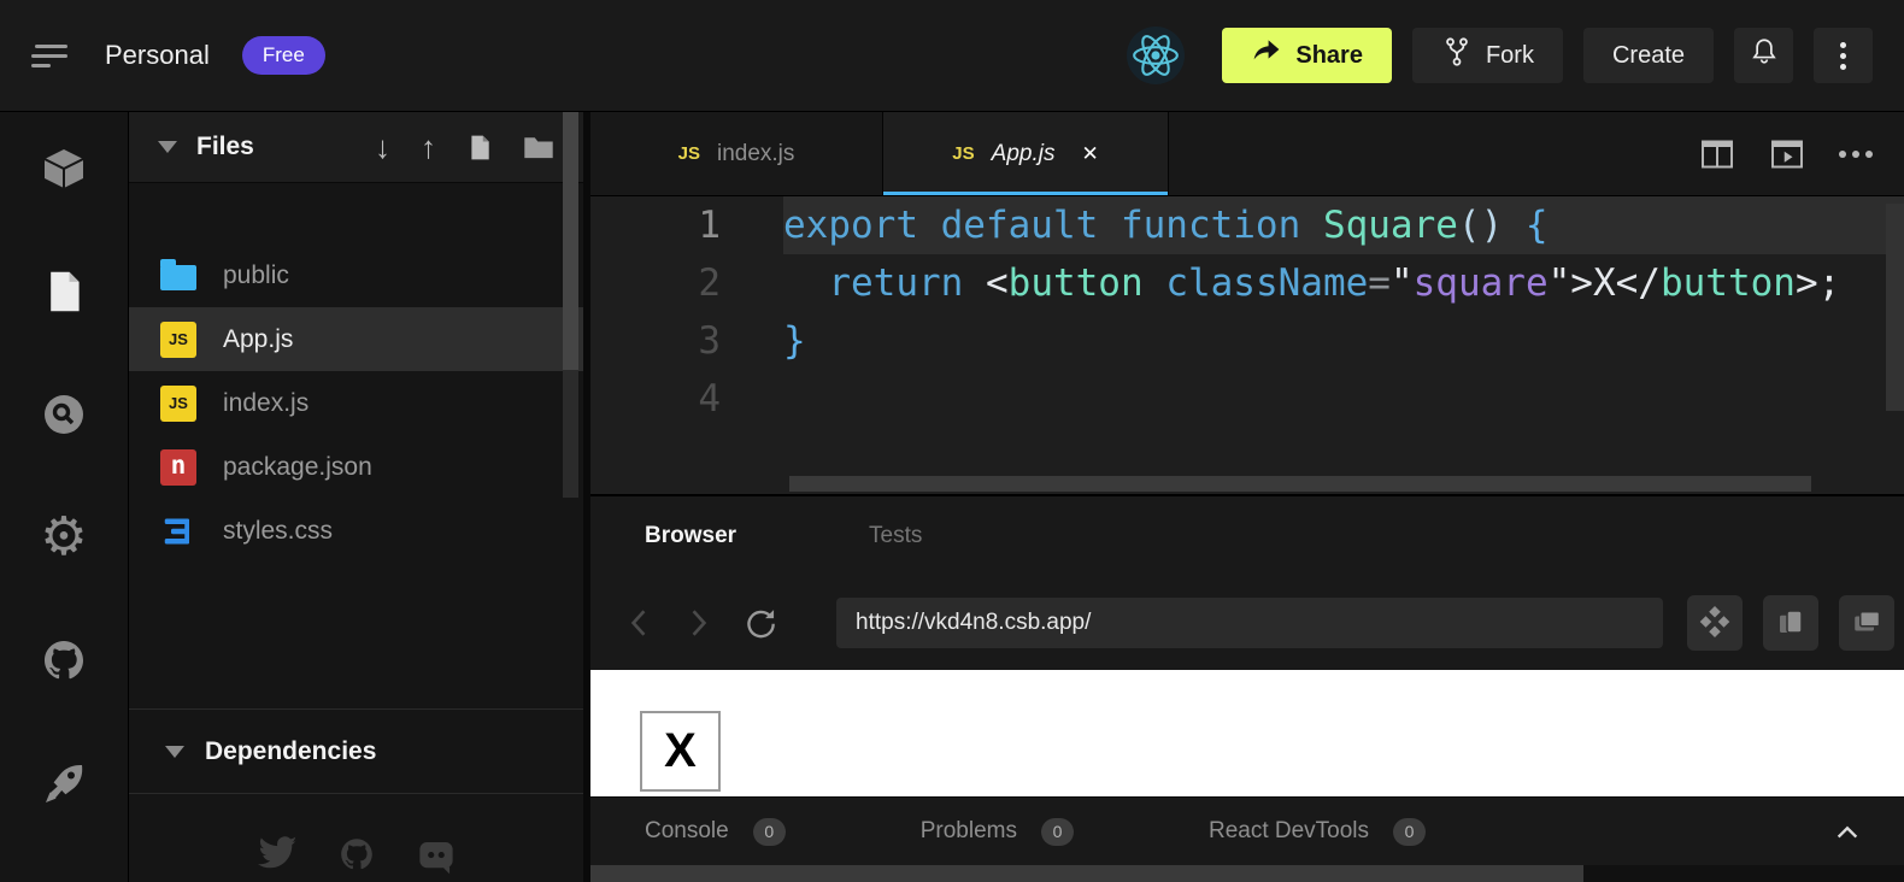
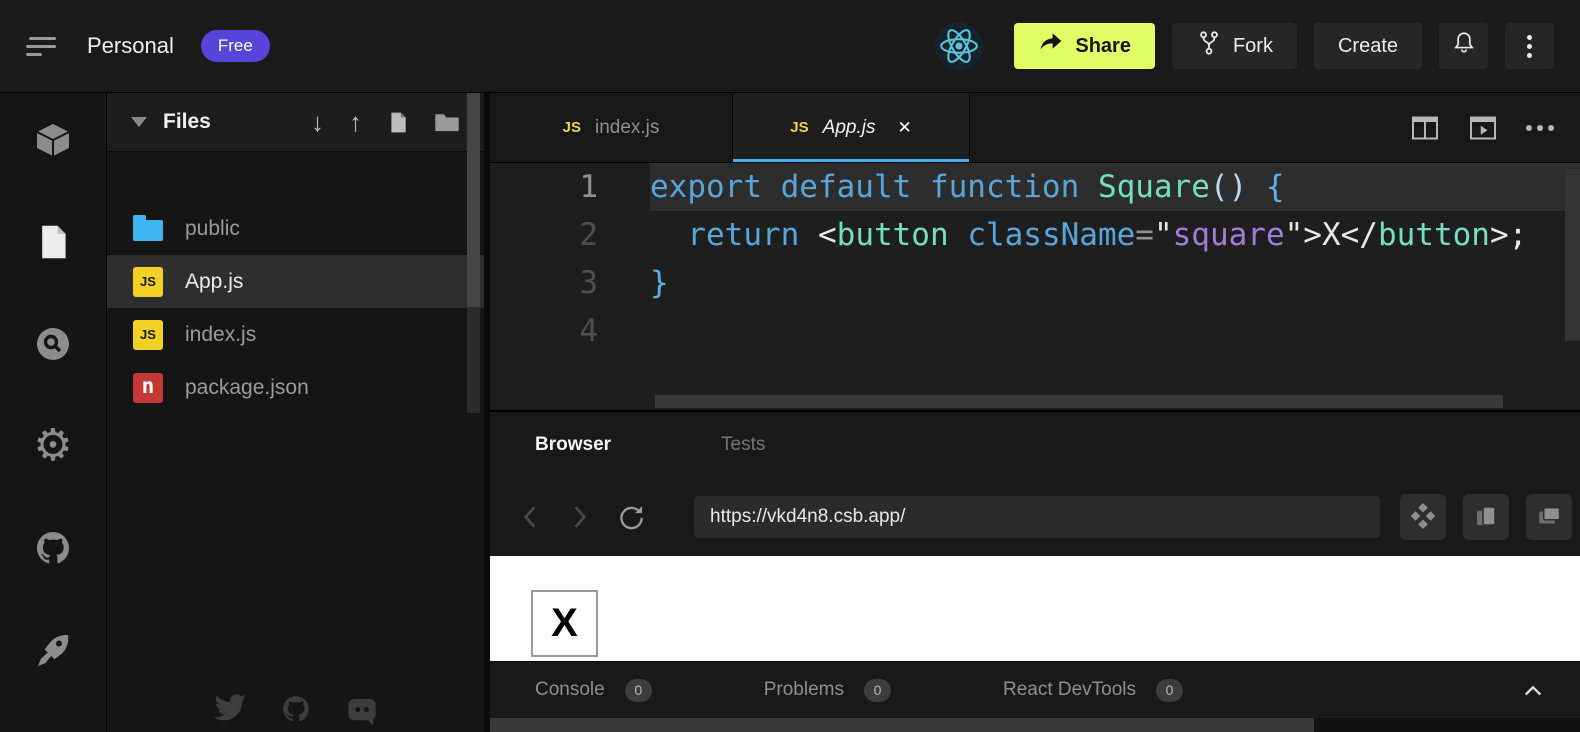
  Personal
  Free
  Share
  Fork
  Create
  ⚙
  Files
  ↓
  ↑
  public
  JS
  App.js
  JS
  index.js
  n
  package.json
- styles.css
- Dependencies
  JS
  index.js
  JS
  App.js
  ✕
  1
  export default function Square() {
  2
  return <button className="square">X</button>;
  3
  }
  4
  Browser
  Tests
  https://vkd4n8.csb.app/
  X
  Console
  0
  Problems
  0
  React DevTools
  0
